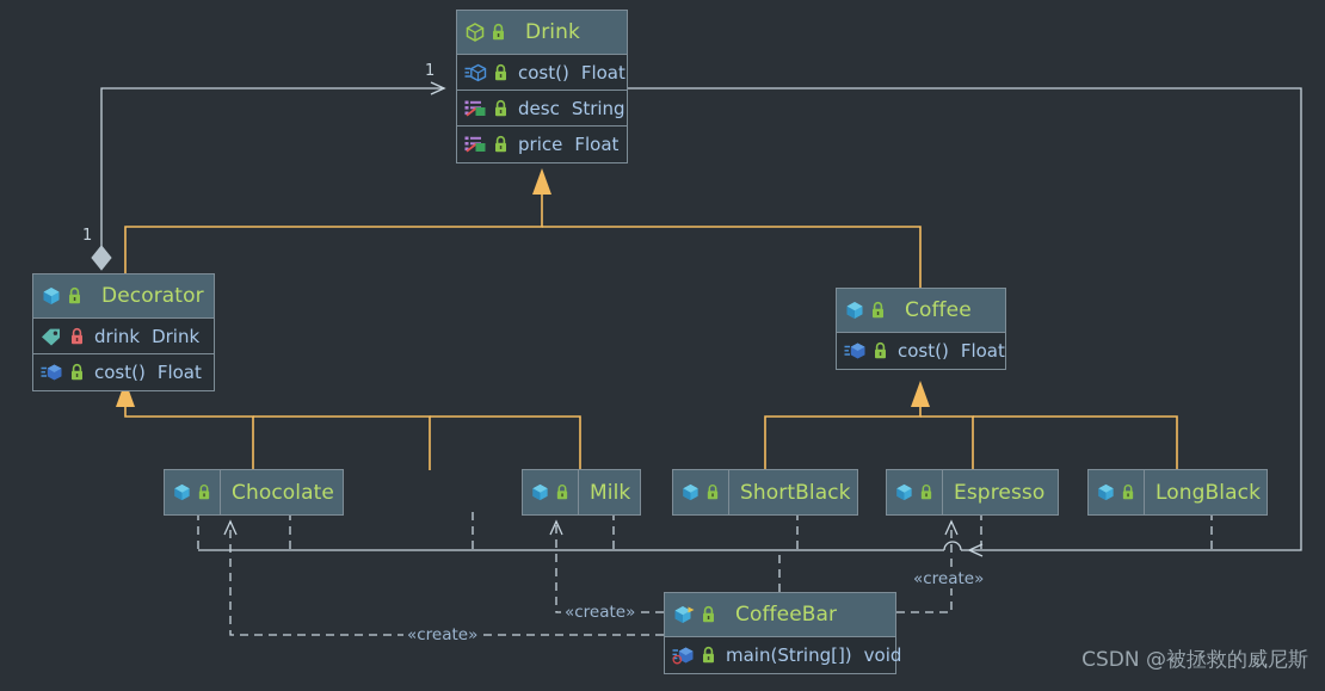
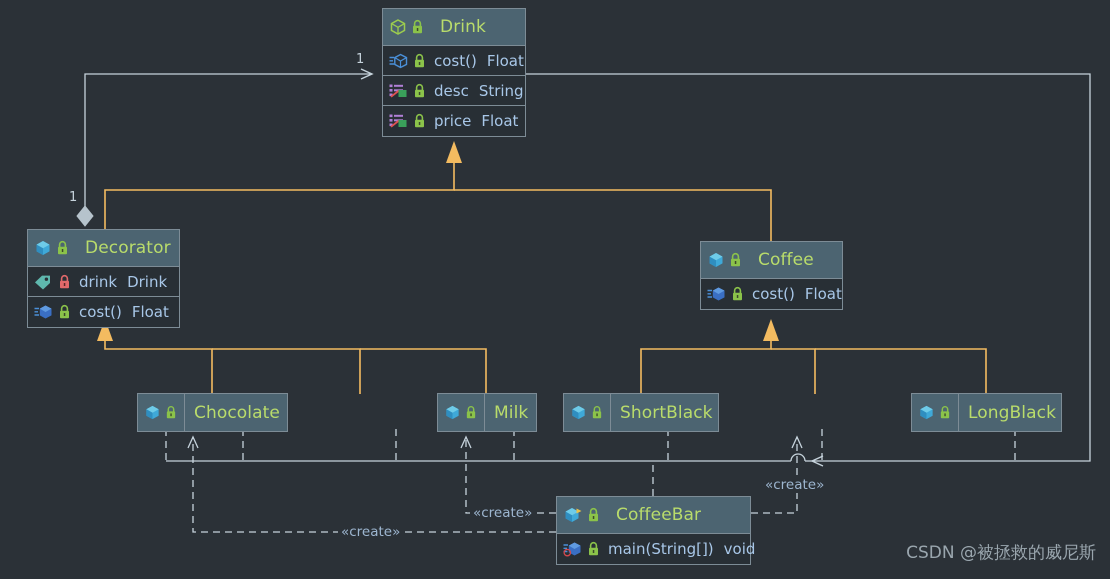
  1
  1
  «create»
  «create»
  «create»
  Drink
  cost()
  Float
  desc
  String
  price
  Float
  Decorator
  drink
  Drink
  cost()
  Float
  Coffee
  cost()
  Float
  CoffeeBar
  main(String[])
  void
  Chocolate
  Milk
  ShortBlack
- Espresso
  LongBlack
  CSDN @被拯救的威尼斯
